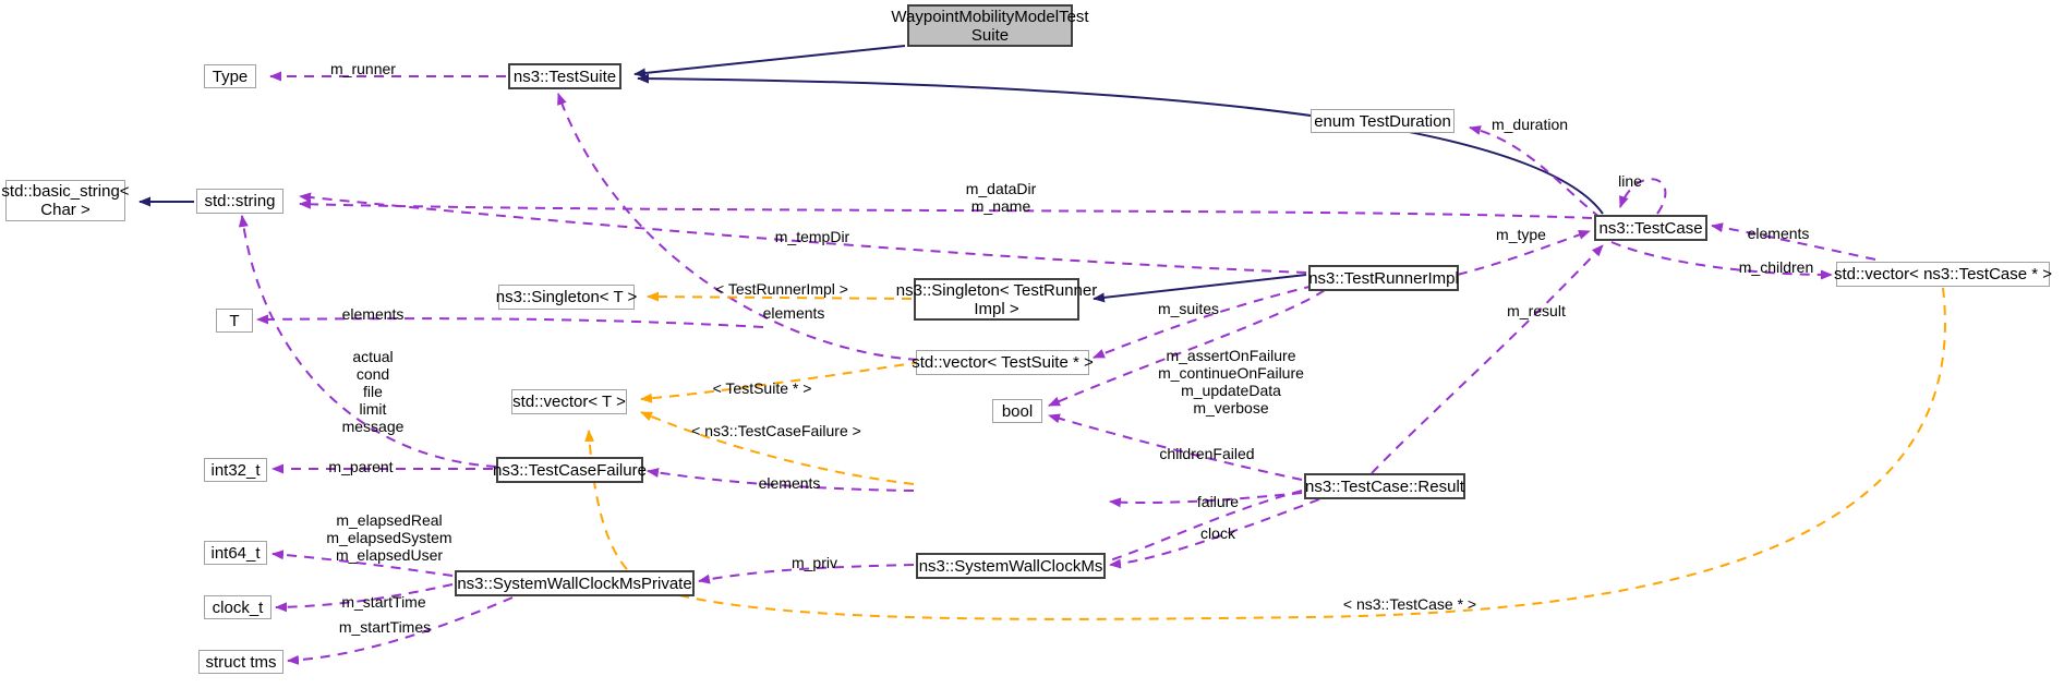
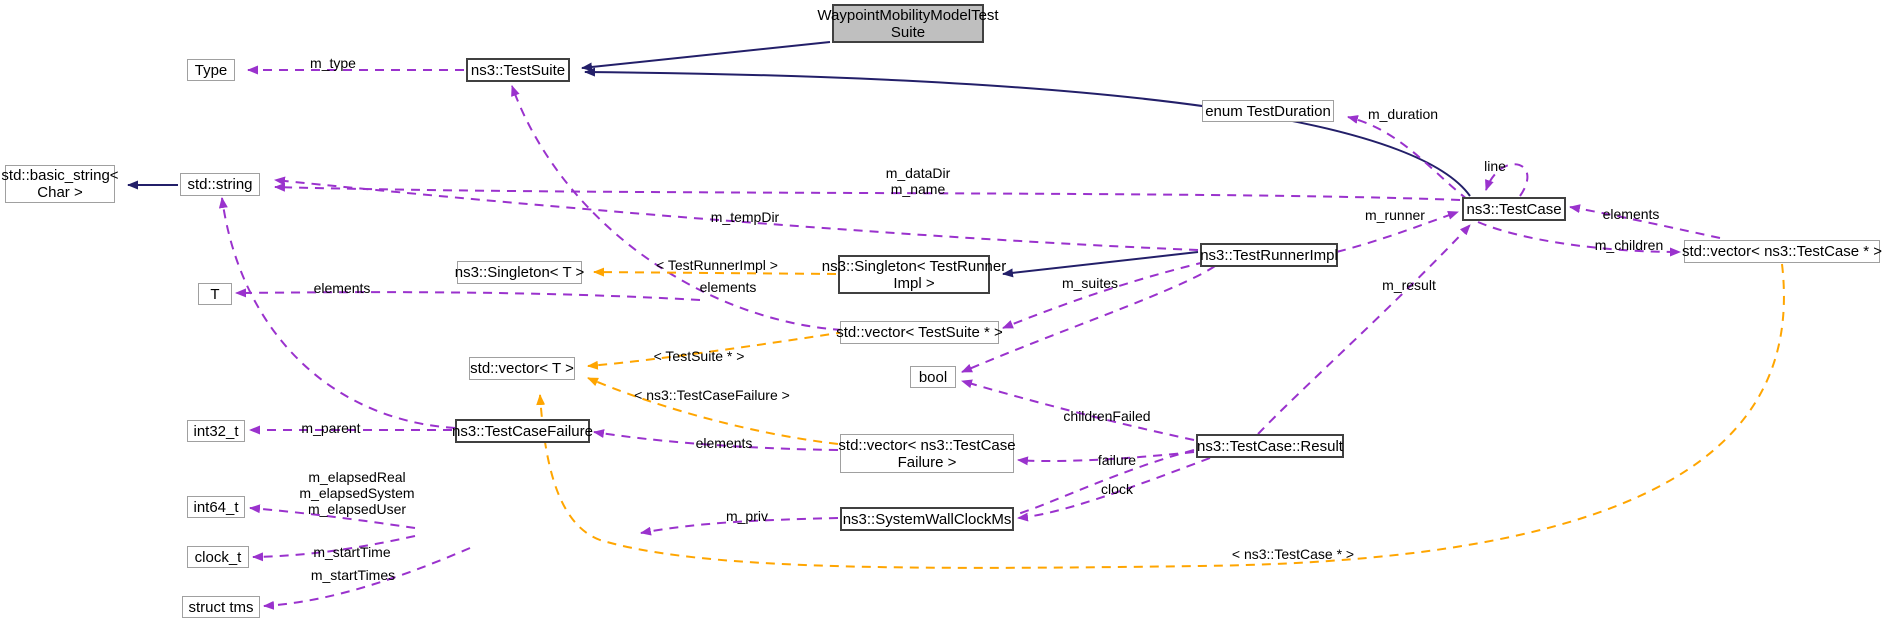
  WaypointMobilityModelTest
  Suite
  Type
  ns3::TestSuite
  enum TestDuration
  std::basic_string<
  Char >
  std::string
  ns3::TestCase
  std::vector< ns3::TestCase * >
  ns3::Singleton< T >
  ns3::Singleton< TestRunner
  Impl >
  ns3::TestRunnerImpl
  T
  std::vector< TestSuite * >
  std::vector< T >
  bool
  int32_t
  ns3::TestCaseFailure
+ std::vector< ns3::TestCase
+ Failure >
  ns3::TestCase::Result
  int64_t
- ns3::SystemWallClockMsPrivate
  ns3::SystemWallClockMs
  clock_t
  struct tms
- m_runner
+ m_type
  m_duration
  line
  m_dataDir
  m_name
- m_type
+ m_runner
  elements
  m_tempDir
  m_children
  < TestRunnerImpl >
  elements
  elements
  m_result
  m_suites
- actual
- cond
- file
- limit
- message
- m_assertOnFailure
- m_continueOnFailure
- m_updateData
- m_verbose
  < TestSuite * >
  < ns3::TestCaseFailure >
  childrenFailed
  m_parent
  elements
  failure
  m_elapsedReal
  m_elapsedSystem
  m_elapsedUser
  clock
  m_priv
  m_startTime
  m_startTimes
  < ns3::TestCase * >
